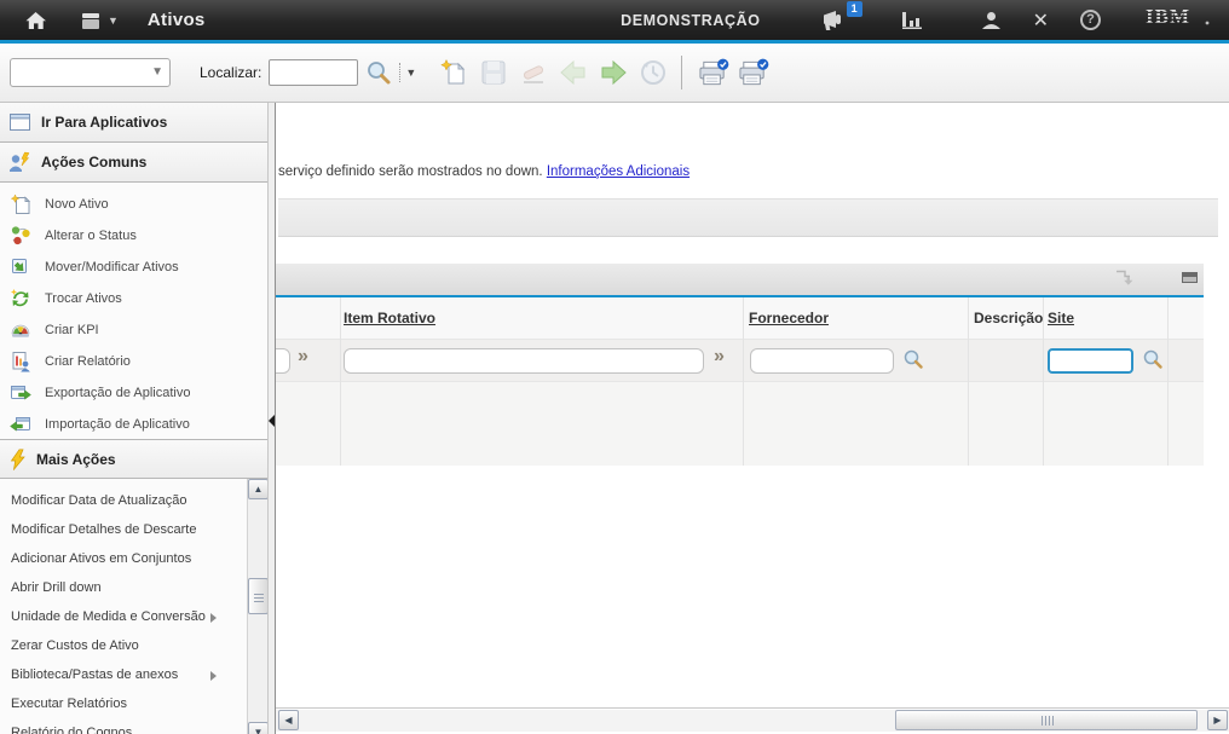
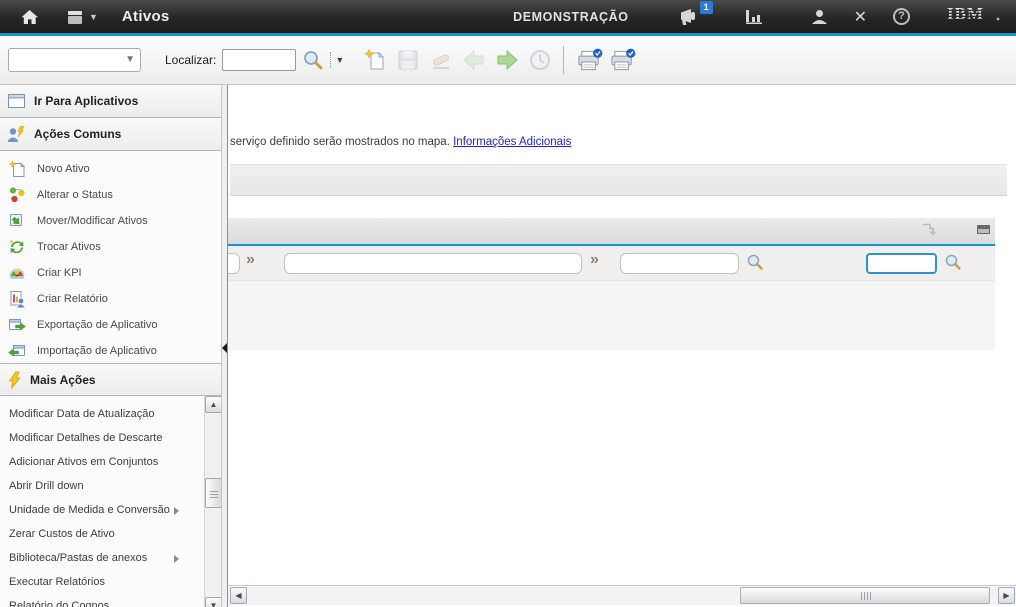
  ▼
  Ativos
  DEMONSTRAÇÃO
  1
  ✕
  ?
  IBM
  ▼
  Localizar:
  ▼
  Ir Para Aplicativos
  Ações Comuns
  Novo Ativo
  Alterar o Status
  Mover/Modificar Ativos
  Trocar Ativos
  Criar KPI
  Criar Relatório
  Exportação de Aplicativo
  Importação de Aplicativo
  Mais Ações
  Modificar Data de Atualização
  Modificar Detalhes de Descarte
  Adicionar Ativos em Conjuntos
  Abrir Drill down
  Unidade de Medida e Conversão
  Zerar Custos de Ativo
  Biblioteca/Pastas de anexos
  Executar Relatórios
  Relatório do Cognos
  ▲
  ▼
- serviço definido serão mostrados no down. Informações Adicionais
+ serviço definido serão mostrados no mapa. Informações Adicionais
- Item Rotativo
- Fornecedor
- Descrição
- Site
  »
  »
  ◀
  ▶
